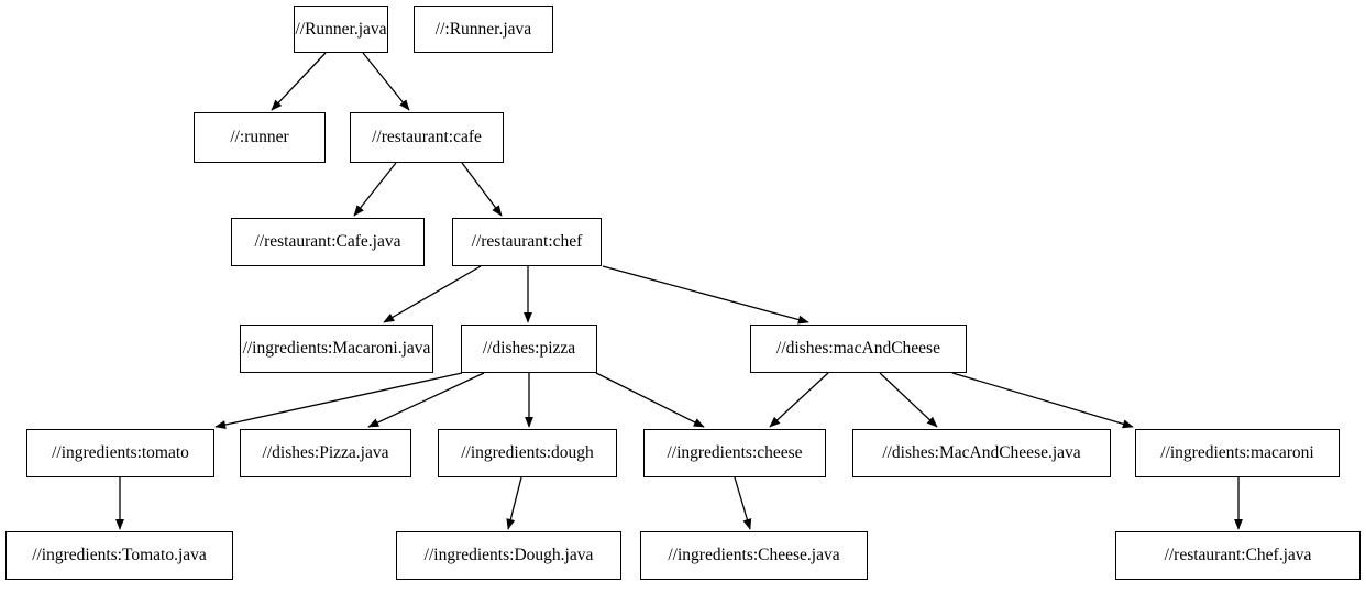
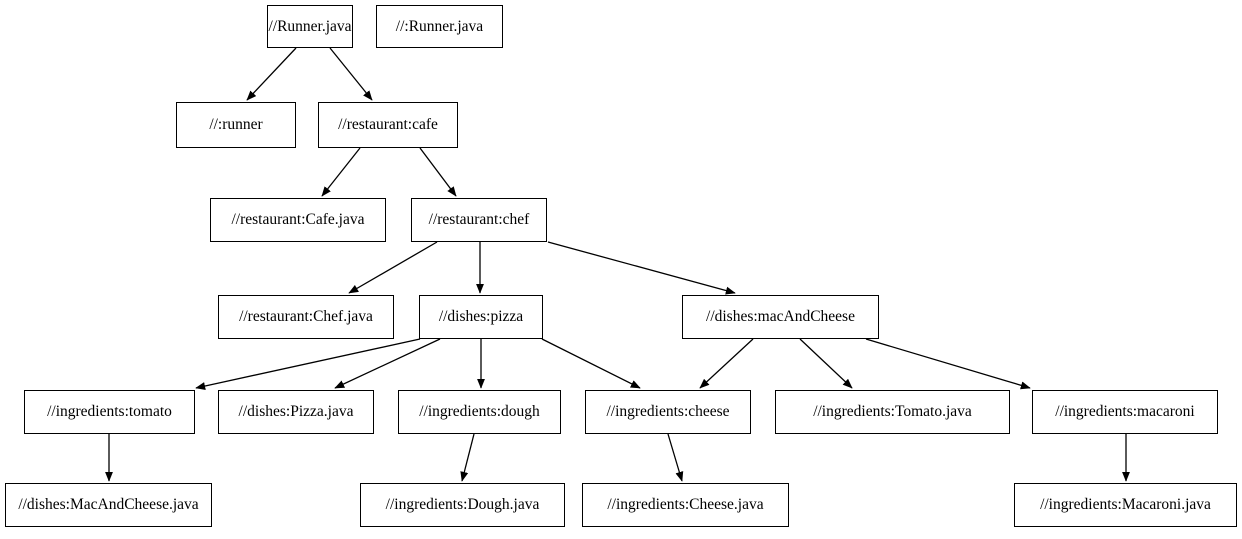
  //Runner.java
  //:Runner.java
  //:runner
  //restaurant:cafe
  //restaurant:Cafe.java
  //restaurant:chef
- //ingredients:Macaroni.java
+ //restaurant:Chef.java
  //dishes:pizza
  //dishes:macAndCheese
  //ingredients:tomato
  //dishes:Pizza.java
  //ingredients:dough
  //ingredients:cheese
- //dishes:MacAndCheese.java
+ //ingredients:Tomato.java
  //ingredients:macaroni
- //ingredients:Tomato.java
+ //dishes:MacAndCheese.java
  //ingredients:Dough.java
  //ingredients:Cheese.java
- //restaurant:Chef.java
+ //ingredients:Macaroni.java
